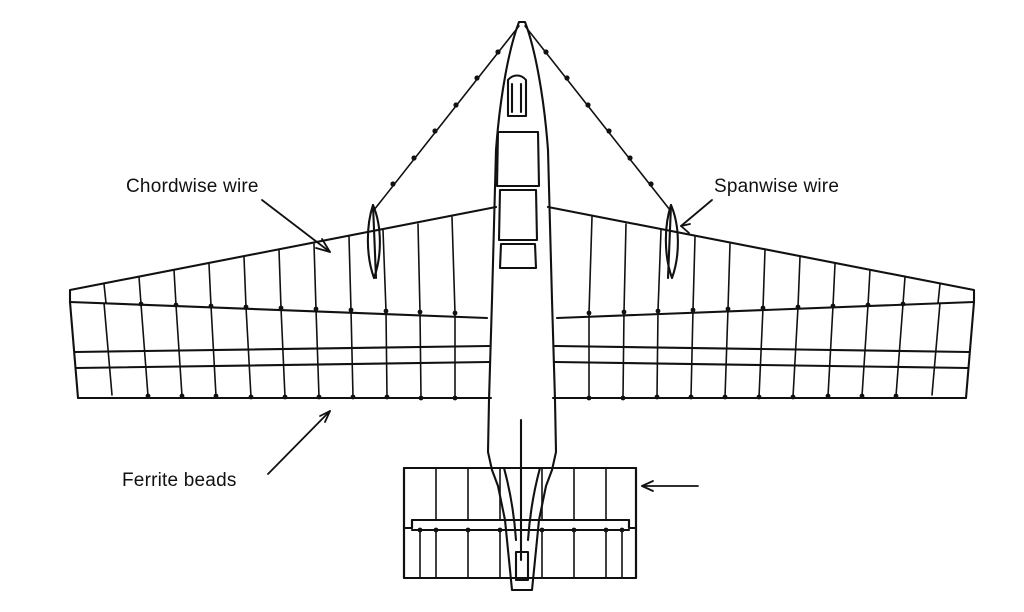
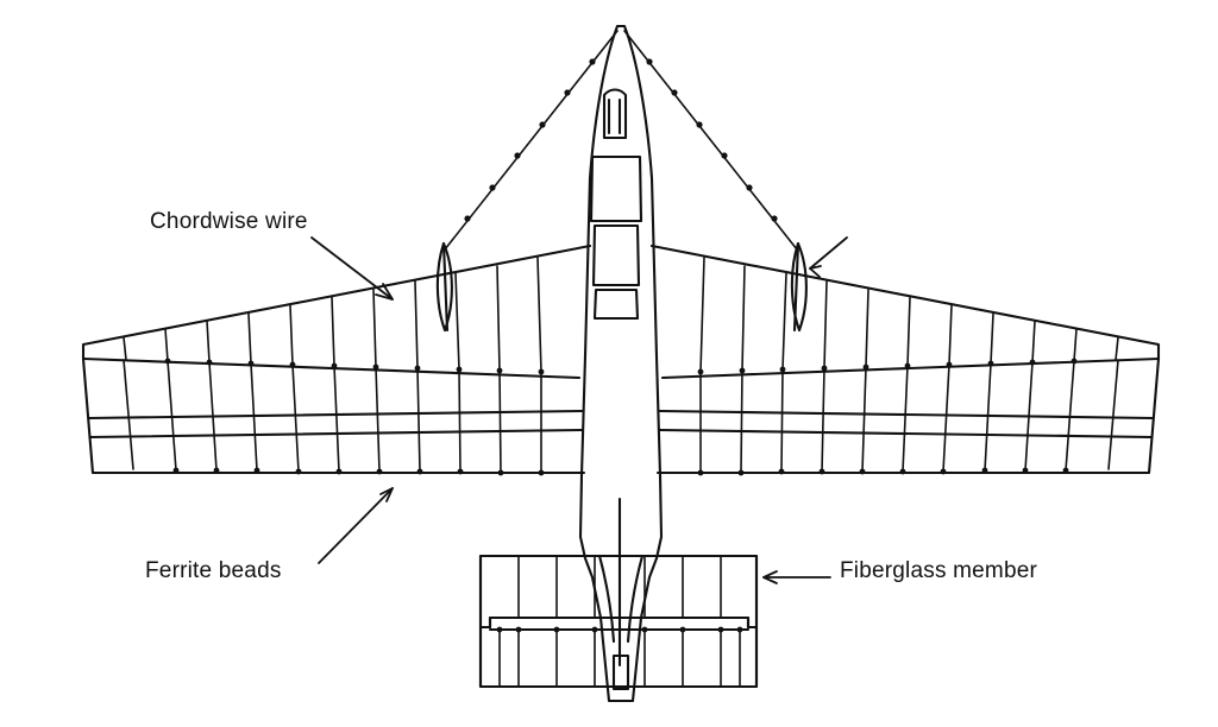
  Chordwise wire
- Spanwise wire
  Ferrite beads
+ Fiberglass member
